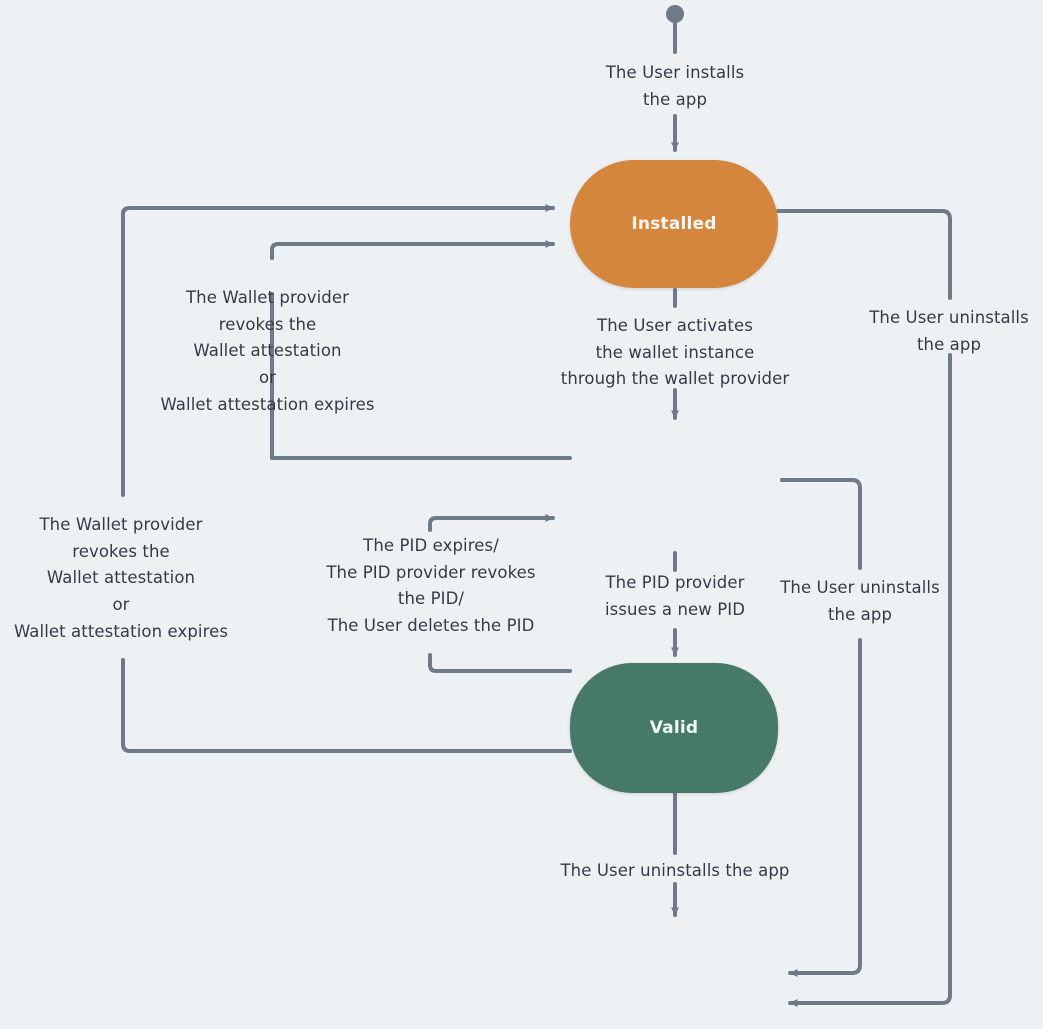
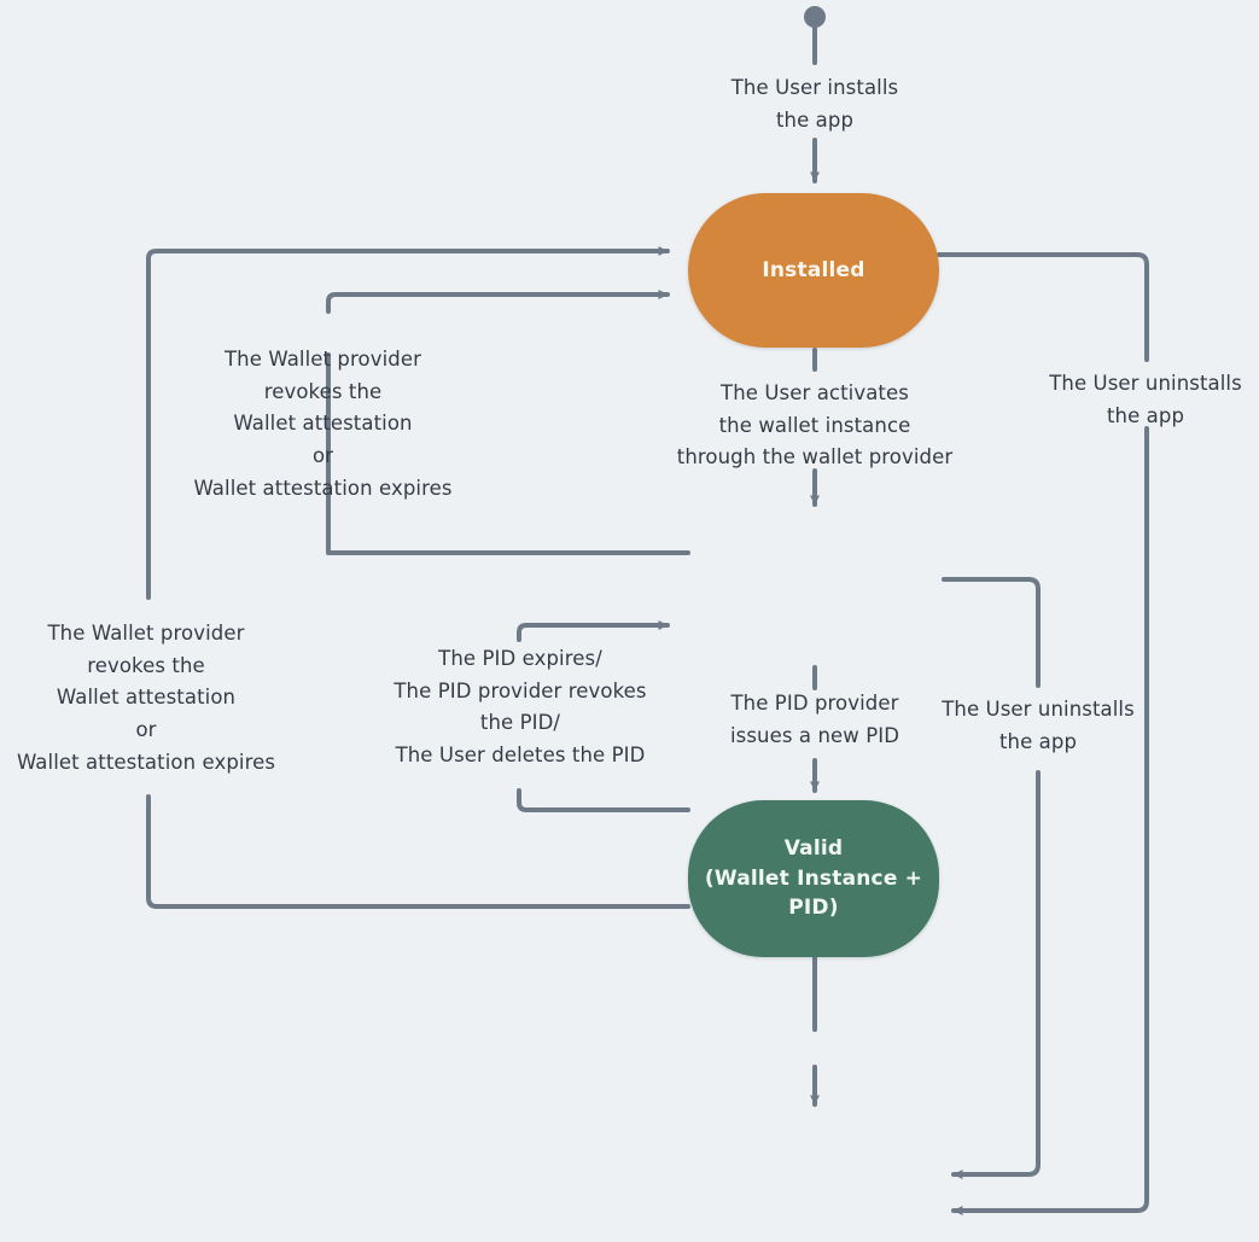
  Installed
  Valid
+ (Wallet Instance +
+ PID)
  The User installs
  the app
  The User activates
  the wallet instance
  through the wallet provider
  The PID provider
  issues a new PID
- The User uninstalls the app
  The Wallet provider
  revokes the
  Wallet attestation
  or
  Wallet attestation expires
  The Wallet provider
  revokes the
  Wallet attestation
  or
  Wallet attestation expires
  The PID expires/
  The PID provider revokes
  the PID/
  The User deletes the PID
  The User uninstalls
  the app
  The User uninstalls
  the app
